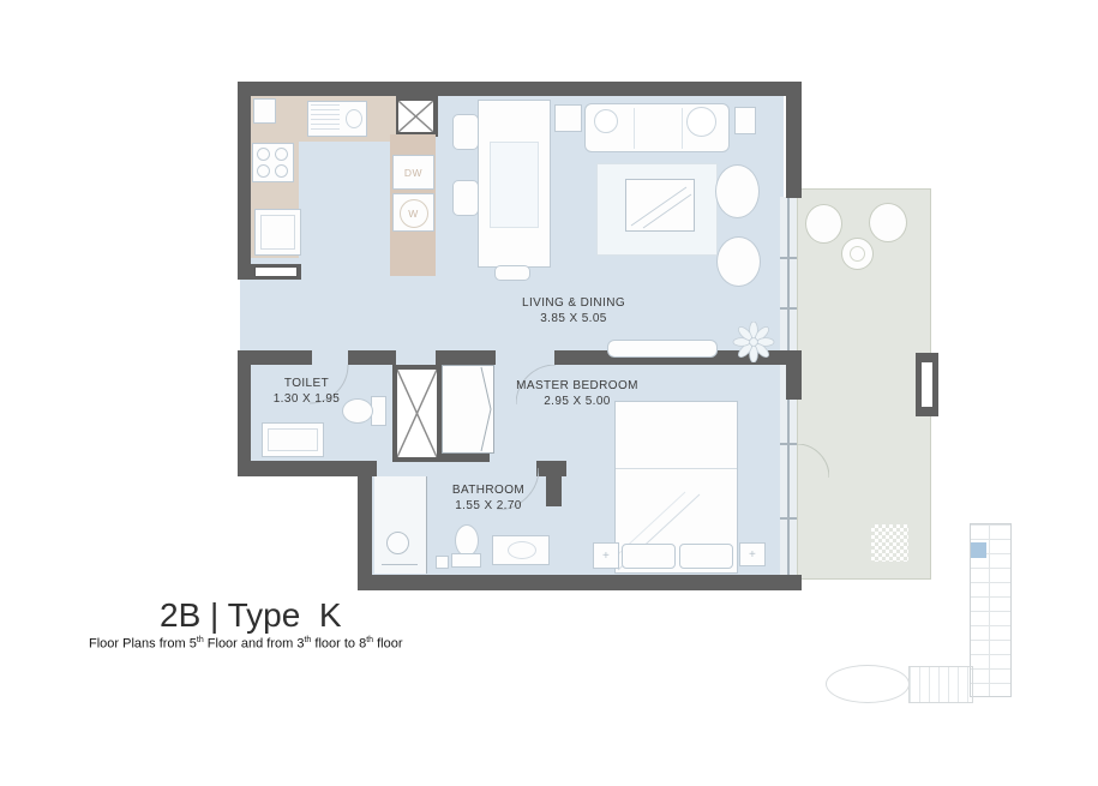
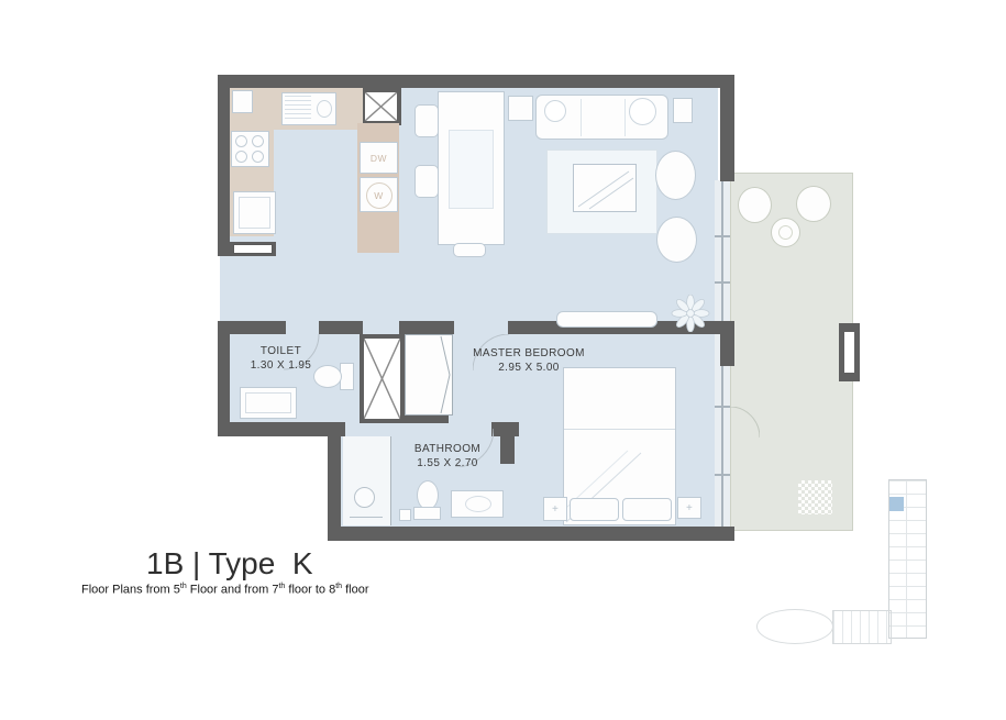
  DW
  W
- LIVING & DINING
- 3.85 X 5.05
  TOILET
  1.30 X 1.95
  BATHROOM
  1.55 X 2.70
  +
  +
  MASTER BEDROOM
  2.95 X 5.00
- 2B | Type K
+ 1B | Type K
- Floor Plans from 5 Floor and from 3 floor to 8 floor
+ Floor Plans from 5 Floor and from 7 floor to 8 floor
